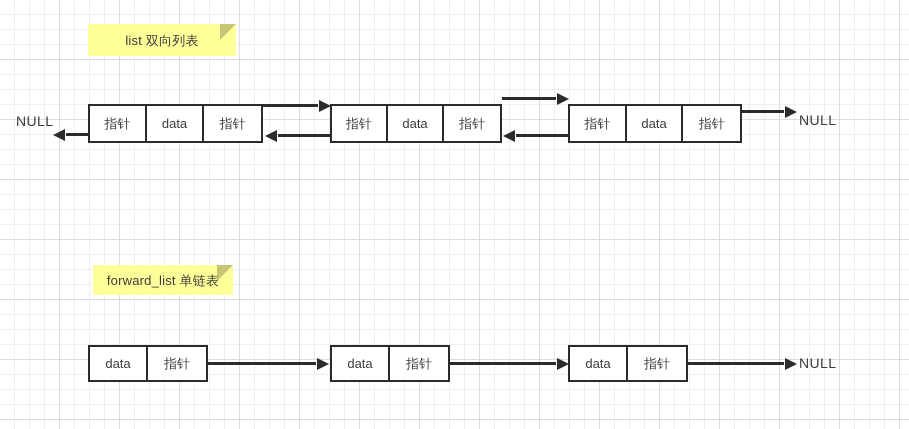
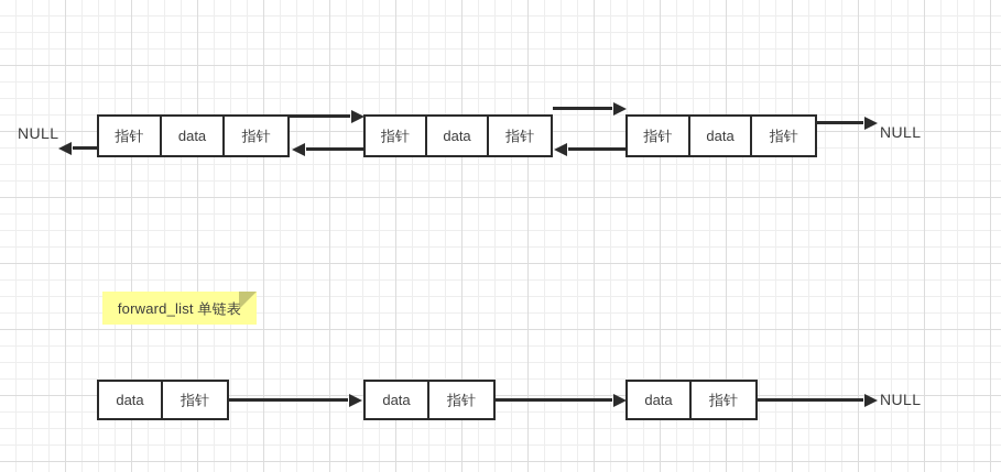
- list 双向列表
  NULL
  指针
  data
  指针
  指针
  data
  指针
  指针
  data
  指针
  NULL
  forward_list 单链表
  data
  指针
  data
  指针
  data
  指针
  NULL
